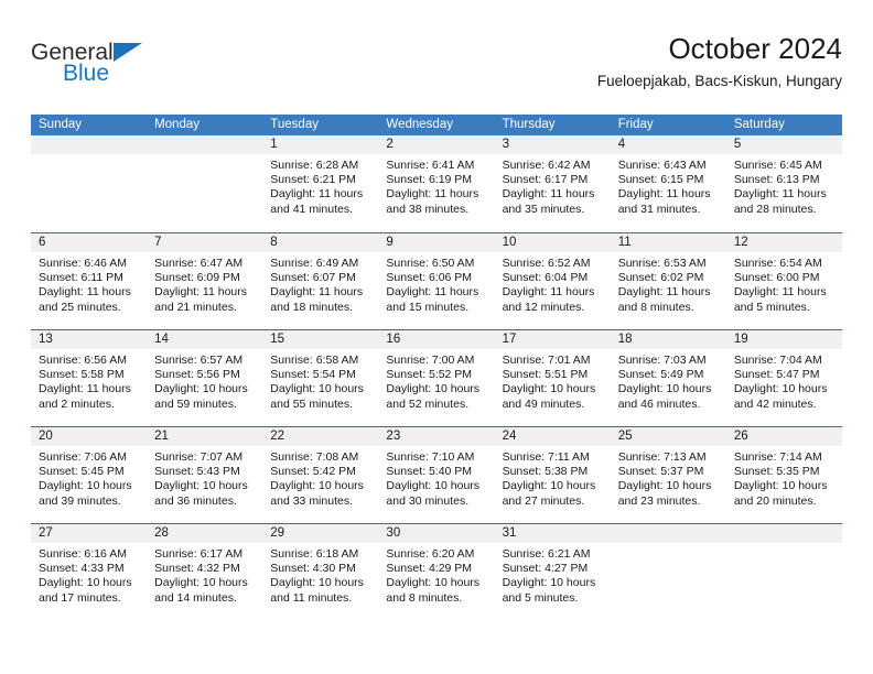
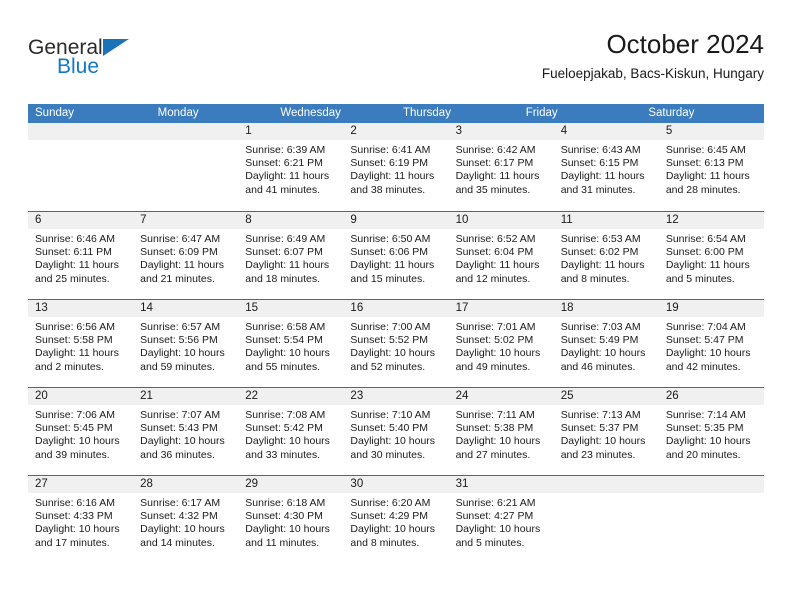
  General
  Blue
  October 2024
  Fueloepjakab, Bacs-Kiskun, Hungary
  Sunday
  Monday
- Tuesday
  Wednesday
  Thursday
  Friday
  Saturday
  1
- Sunrise: 6:28 AM
+ Sunrise: 6:39 AM
  Sunset: 6:21 PM
  Daylight: 11 hours
  and 41 minutes.
  2
  Sunrise: 6:41 AM
  Sunset: 6:19 PM
  Daylight: 11 hours
  and 38 minutes.
  3
  Sunrise: 6:42 AM
  Sunset: 6:17 PM
  Daylight: 11 hours
  and 35 minutes.
  4
  Sunrise: 6:43 AM
  Sunset: 6:15 PM
  Daylight: 11 hours
  and 31 minutes.
  5
  Sunrise: 6:45 AM
  Sunset: 6:13 PM
  Daylight: 11 hours
  and 28 minutes.
  6
  Sunrise: 6:46 AM
  Sunset: 6:11 PM
  Daylight: 11 hours
  and 25 minutes.
  7
  Sunrise: 6:47 AM
  Sunset: 6:09 PM
  Daylight: 11 hours
  and 21 minutes.
  8
  Sunrise: 6:49 AM
  Sunset: 6:07 PM
  Daylight: 11 hours
  and 18 minutes.
  9
  Sunrise: 6:50 AM
  Sunset: 6:06 PM
  Daylight: 11 hours
  and 15 minutes.
  10
  Sunrise: 6:52 AM
  Sunset: 6:04 PM
  Daylight: 11 hours
  and 12 minutes.
  11
  Sunrise: 6:53 AM
  Sunset: 6:02 PM
  Daylight: 11 hours
  and 8 minutes.
  12
  Sunrise: 6:54 AM
  Sunset: 6:00 PM
  Daylight: 11 hours
  and 5 minutes.
  13
  Sunrise: 6:56 AM
  Sunset: 5:58 PM
  Daylight: 11 hours
  and 2 minutes.
  14
  Sunrise: 6:57 AM
  Sunset: 5:56 PM
  Daylight: 10 hours
  and 59 minutes.
  15
  Sunrise: 6:58 AM
  Sunset: 5:54 PM
  Daylight: 10 hours
  and 55 minutes.
  16
  Sunrise: 7:00 AM
  Sunset: 5:52 PM
  Daylight: 10 hours
  and 52 minutes.
  17
  Sunrise: 7:01 AM
- Sunset: 5:51 PM
+ Sunset: 5:02 PM
  Daylight: 10 hours
  and 49 minutes.
  18
  Sunrise: 7:03 AM
  Sunset: 5:49 PM
  Daylight: 10 hours
  and 46 minutes.
  19
  Sunrise: 7:04 AM
  Sunset: 5:47 PM
  Daylight: 10 hours
  and 42 minutes.
  20
  Sunrise: 7:06 AM
  Sunset: 5:45 PM
  Daylight: 10 hours
  and 39 minutes.
  21
  Sunrise: 7:07 AM
  Sunset: 5:43 PM
  Daylight: 10 hours
  and 36 minutes.
  22
  Sunrise: 7:08 AM
  Sunset: 5:42 PM
  Daylight: 10 hours
  and 33 minutes.
  23
  Sunrise: 7:10 AM
  Sunset: 5:40 PM
  Daylight: 10 hours
  and 30 minutes.
  24
  Sunrise: 7:11 AM
  Sunset: 5:38 PM
  Daylight: 10 hours
  and 27 minutes.
  25
  Sunrise: 7:13 AM
  Sunset: 5:37 PM
  Daylight: 10 hours
  and 23 minutes.
  26
  Sunrise: 7:14 AM
  Sunset: 5:35 PM
  Daylight: 10 hours
  and 20 minutes.
  27
  Sunrise: 6:16 AM
  Sunset: 4:33 PM
  Daylight: 10 hours
  and 17 minutes.
  28
  Sunrise: 6:17 AM
  Sunset: 4:32 PM
  Daylight: 10 hours
  and 14 minutes.
  29
  Sunrise: 6:18 AM
  Sunset: 4:30 PM
  Daylight: 10 hours
  and 11 minutes.
  30
  Sunrise: 6:20 AM
  Sunset: 4:29 PM
  Daylight: 10 hours
  and 8 minutes.
  31
  Sunrise: 6:21 AM
  Sunset: 4:27 PM
  Daylight: 10 hours
  and 5 minutes.
